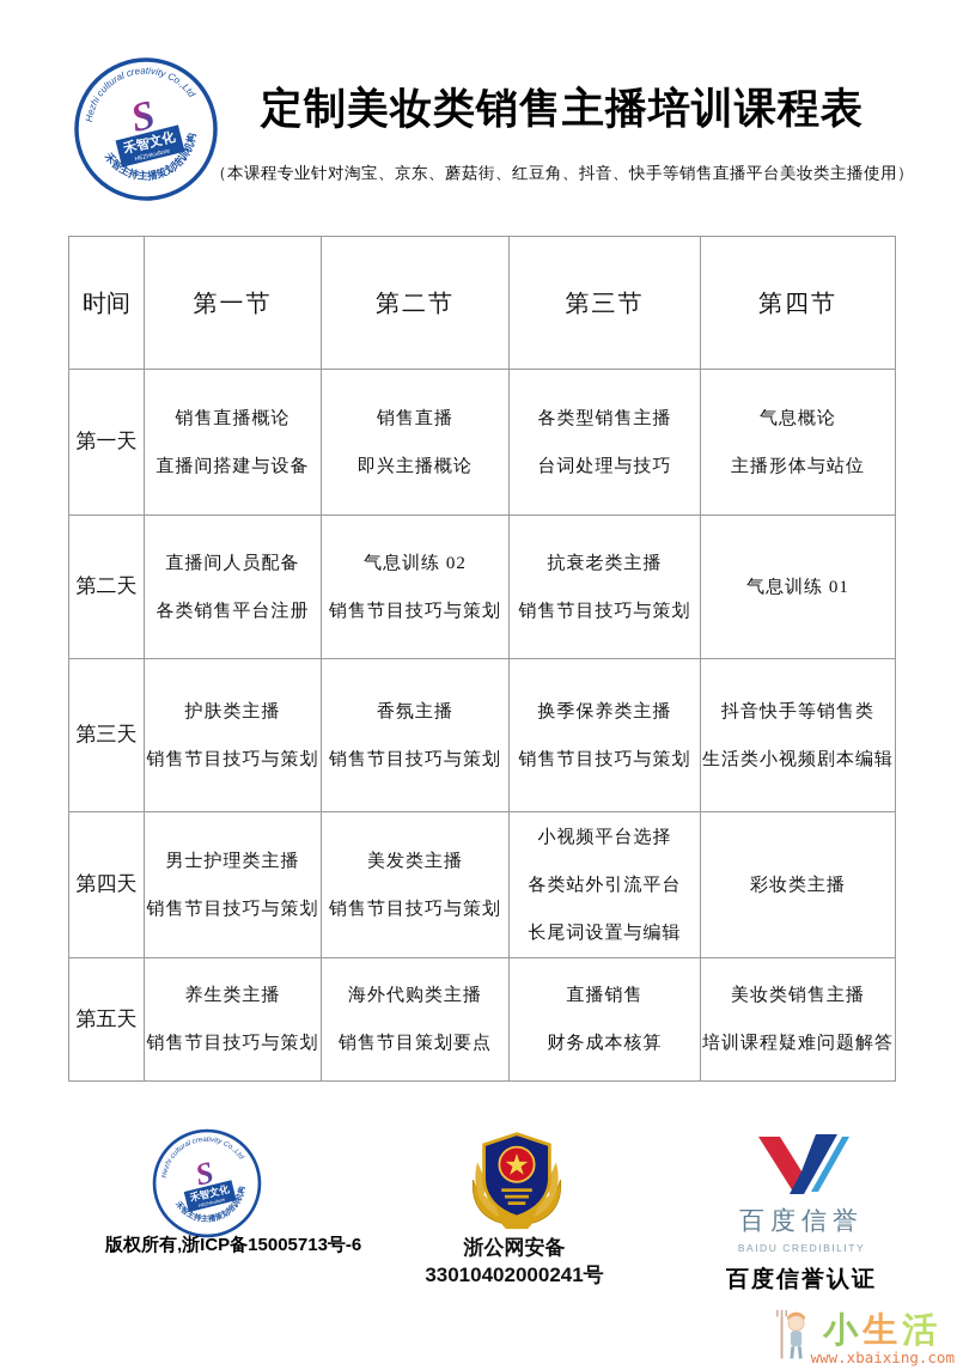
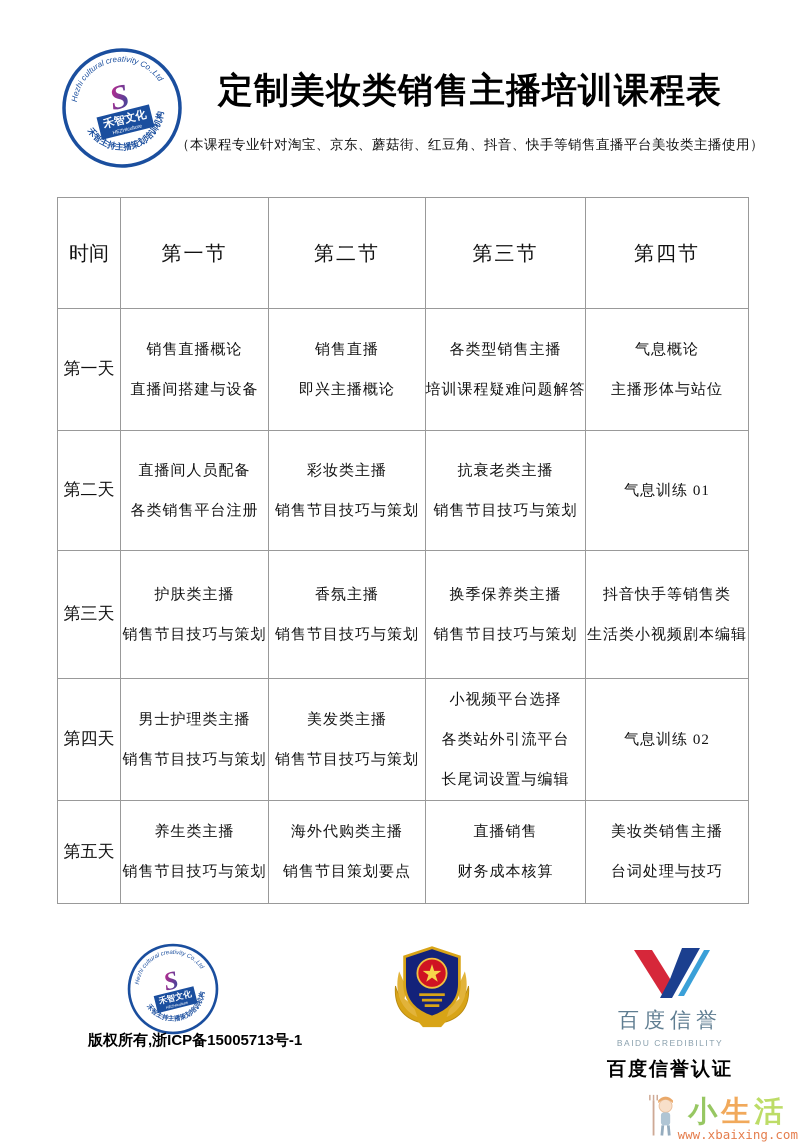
  定制美妆类销售主播培训课程表
  （本课程专业针对淘宝、京东、蘑菇街、红豆角、抖音、快手等销售直播平台美妆类主播使用）
  时间	第一节	第二节	第三节	第四节
- 第一天	销售直播概论直播间搭建与设备	销售直播即兴主播概论	各类型销售主播台词处理与技巧	气息概论主播形体与站位
+ 第一天	销售直播概论直播间搭建与设备	销售直播即兴主播概论	各类型销售主播培训课程疑难问题解答	气息概论主播形体与站位
- 第二天	直播间人员配备各类销售平台注册	气息训练 02销售节目技巧与策划	抗衰老类主播销售节目技巧与策划	气息训练 01
+ 第二天	直播间人员配备各类销售平台注册	彩妆类主播销售节目技巧与策划	抗衰老类主播销售节目技巧与策划	气息训练 01
  第三天	护肤类主播销售节目技巧与策划	香氛主播销售节目技巧与策划	换季保养类主播销售节目技巧与策划	抖音快手等销售类生活类小视频剧本编辑
- 第四天	男士护理类主播销售节目技巧与策划	美发类主播销售节目技巧与策划	小视频平台选择各类站外引流平台长尾词设置与编辑	彩妆类主播
+ 第四天	男士护理类主播销售节目技巧与策划	美发类主播销售节目技巧与策划	小视频平台选择各类站外引流平台长尾词设置与编辑	气息训练 02
- 第五天	养生类主播销售节目技巧与策划	海外代购类主播销售节目策划要点	直播销售财务成本核算	美妆类销售主播培训课程疑难问题解答
+ 第五天	养生类主播销售节目技巧与策划	海外代购类主播销售节目策划要点	直播销售财务成本核算	美妆类销售主播台词处理与技巧
- 版权所有,浙ICP备15005713号-6
+ 版权所有,浙ICP备15005713号-1
- 浙公网安备 33010402000241号
  百度信誉
  BAIDU CREDIBILITY
  百度信誉认证
  小生活
  www.xbaixing.com
